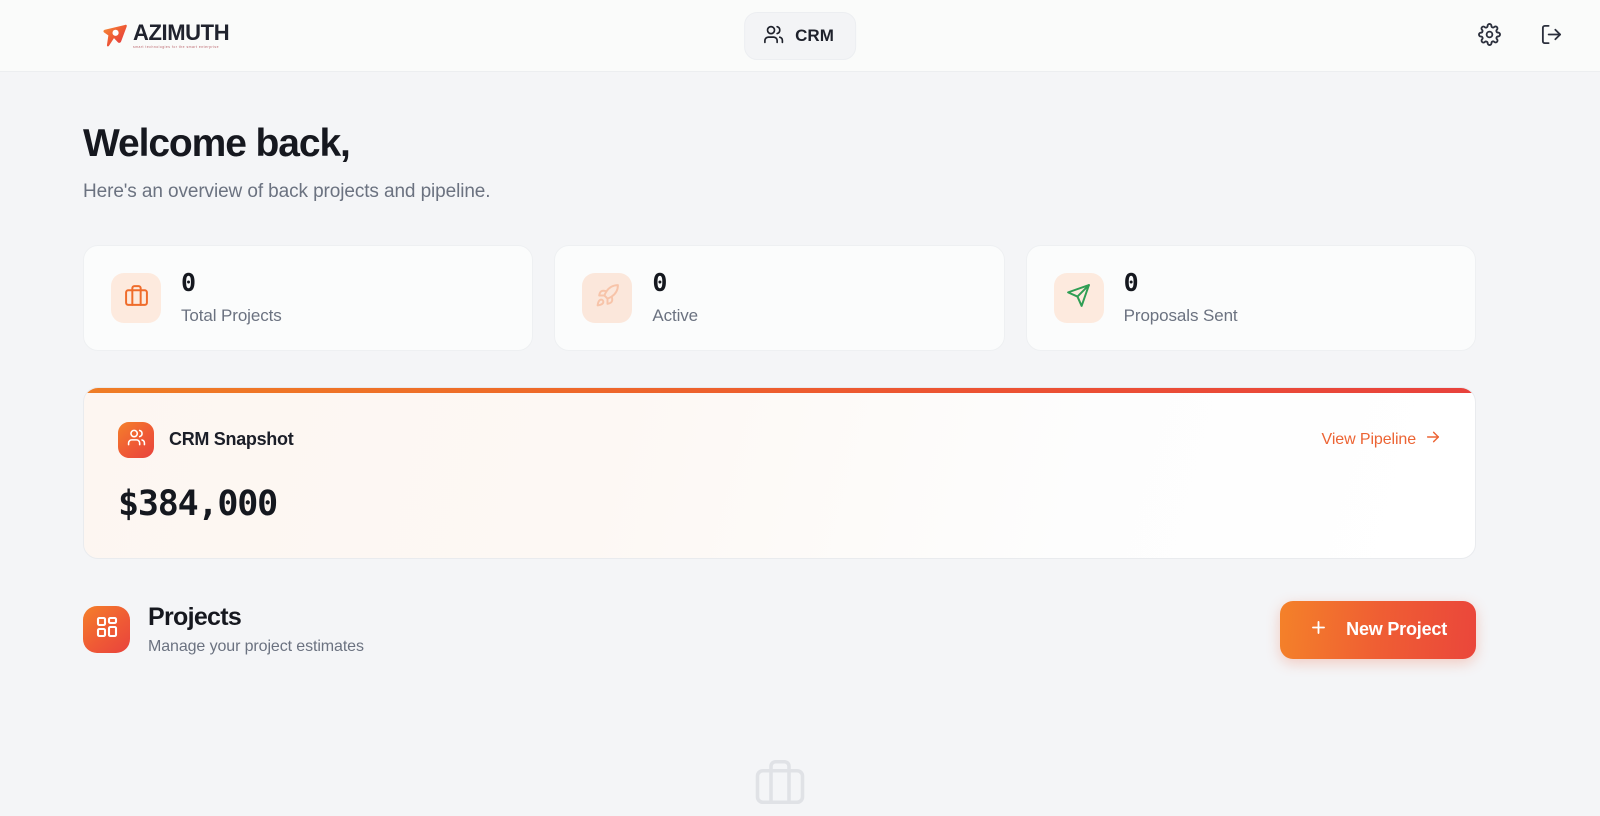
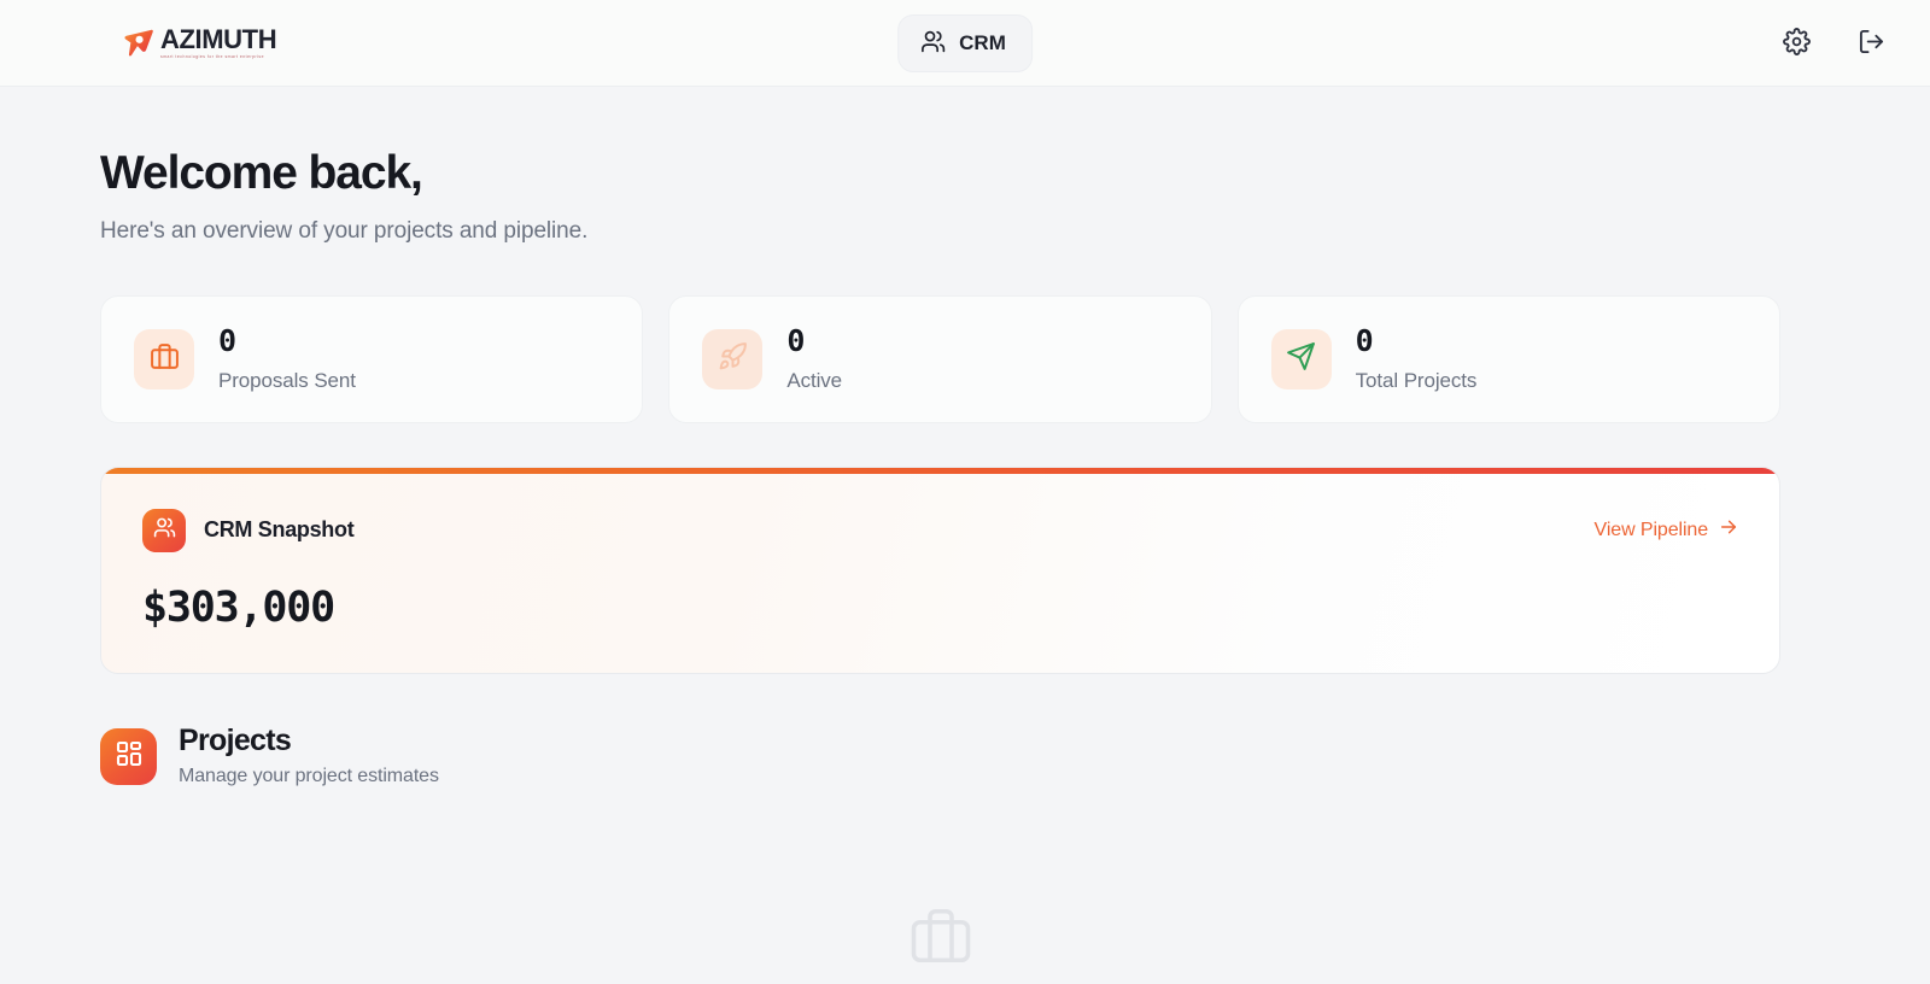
  AZIMUTH
  CRM
  Welcome back,
- Here's an overview of back projects and pipeline.
+ Here's an overview of your projects and pipeline.
  0
- Total Projects
+ Proposals Sent
  0
  Active
  0
- Proposals Sent
+ Total Projects
  CRM Snapshot
  View Pipeline
- $384,000
+ $303,000
  Projects
  Manage your project estimates
- New Project
